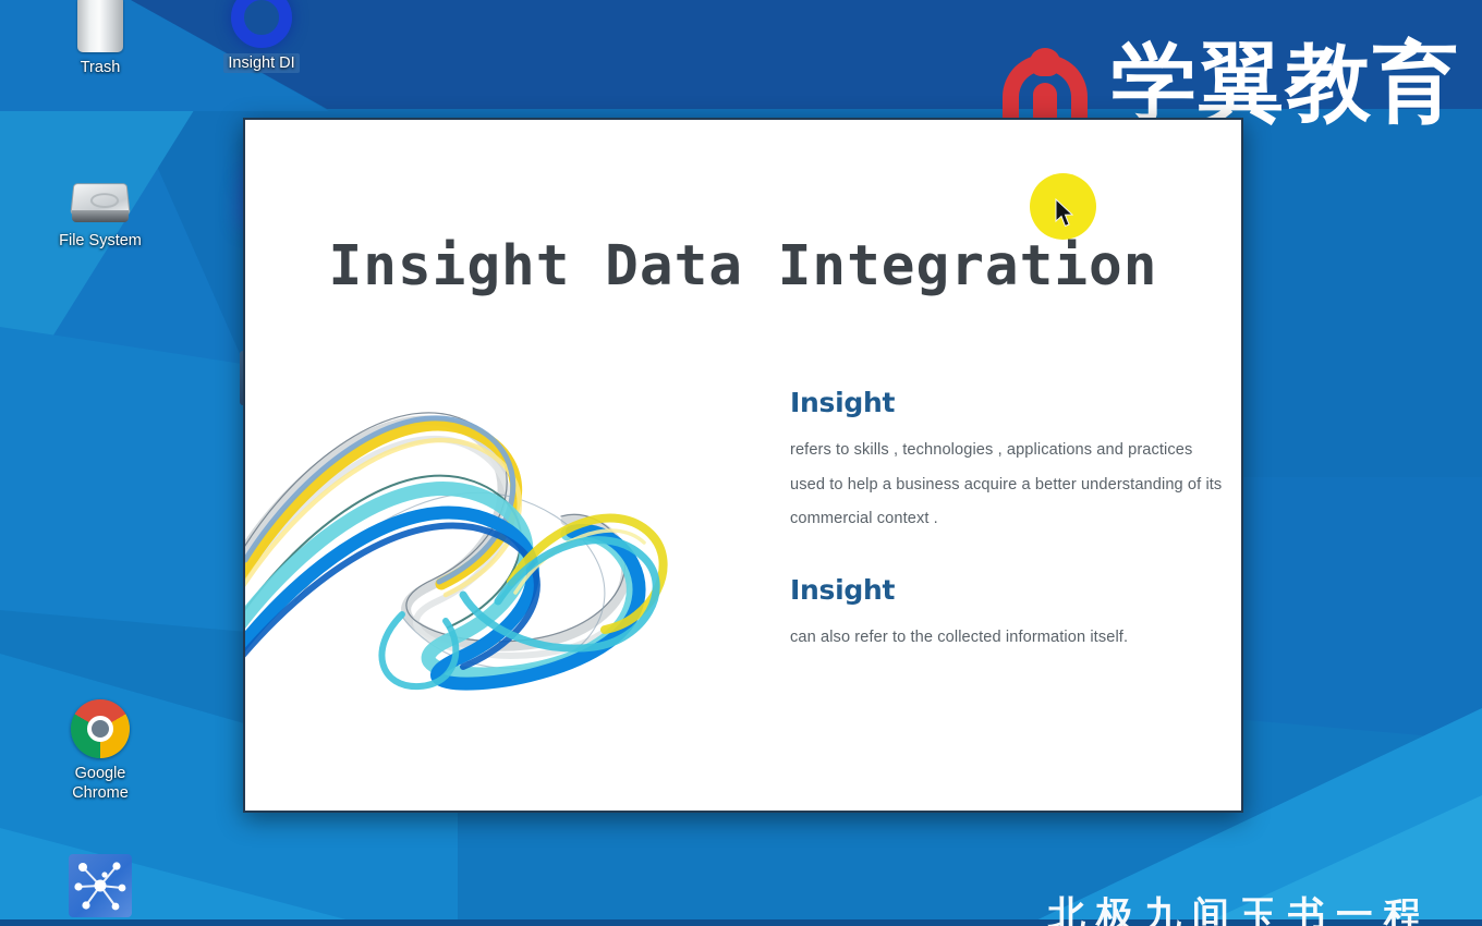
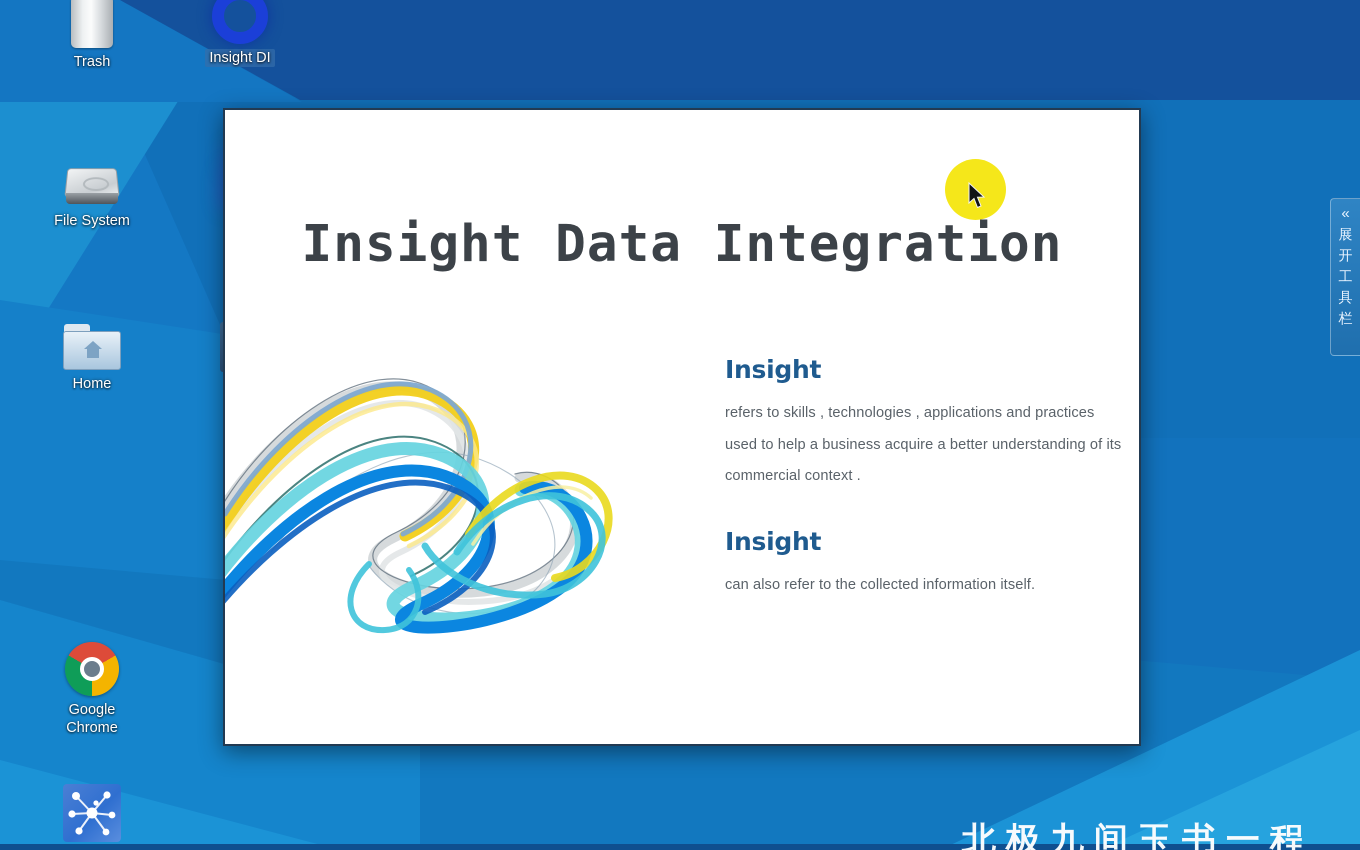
- 学翼教育
  北极九间玉书一程
  Trash
  File System
+ Home
  Google
  Chrome
  Insight DI
  Insight Data Integration
  Insight
  refers to skills , technologies , applications and practices used to help a business acquire a better understanding of its commercial context .
  Insight
  can also refer to the collected information itself.
+ «
+ 展
+ 开
+ 工
+ 具
+ 栏
